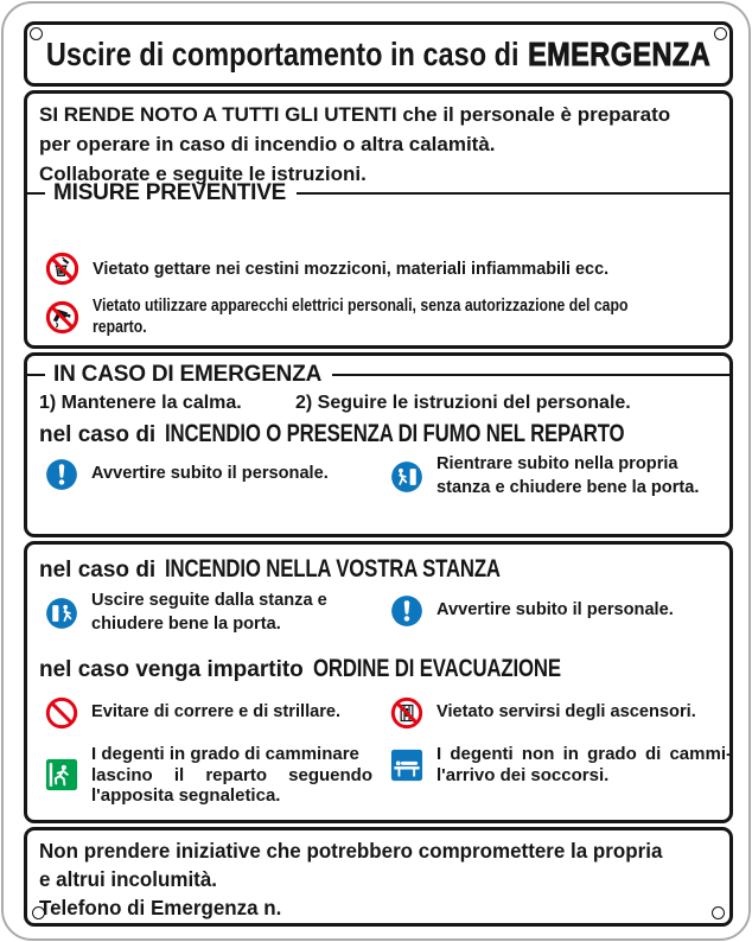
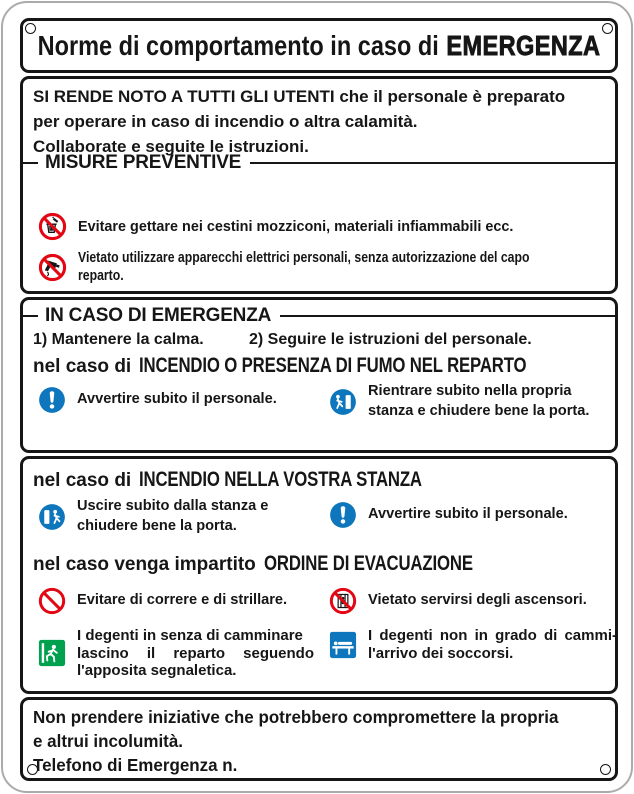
- Uscire di comportamento in caso di
+ Norme di comportamento in caso di
  EMERGENZA
  SI RENDE NOTO A TUTTI GLI UTENTI che il personale è preparato
  per operare in caso di incendio o altra calamità.
  Collaborate e seguite le istruzioni.
  MISURE PREVENTIVE
- Vietato gettare nei cestini mozziconi, materiali infiammabili ecc.
+ Evitare gettare nei cestini mozziconi, materiali infiammabili ecc.
  Vietato utilizzare apparecchi elettrici personali, senza autorizzazione del capo
  reparto.
  IN CASO DI EMERGENZA
  1) Mantenere la calma.
  2) Seguire le istruzioni del personale.
  nel caso di
  INCENDIO O PRESENZA DI FUMO NEL REPARTO
  Avvertire subito il personale.
  Rientrare subito nella propria
  stanza e chiudere bene la porta.
  nel caso di
  INCENDIO NELLA VOSTRA STANZA
- Uscire seguite dalla stanza e
+ Uscire subito dalla stanza e
  chiudere bene la porta.
  Avvertire subito il personale.
  nel caso venga impartito
  ORDINE DI EVACUAZIONE
  Evitare di correre e di strillare.
  Vietato servirsi degli ascensori.
- I degenti in grado di camminare
+ I degenti in senza di camminare
  lascino il reparto seguendo
  l'apposita segnaletica.
  I degenti non in grado di cammi-
  l'arrivo dei soccorsi.
  Non prendere iniziative che potrebbero compromettere la propria
  e altrui incolumità.
  Telefono di Emergenza n.
